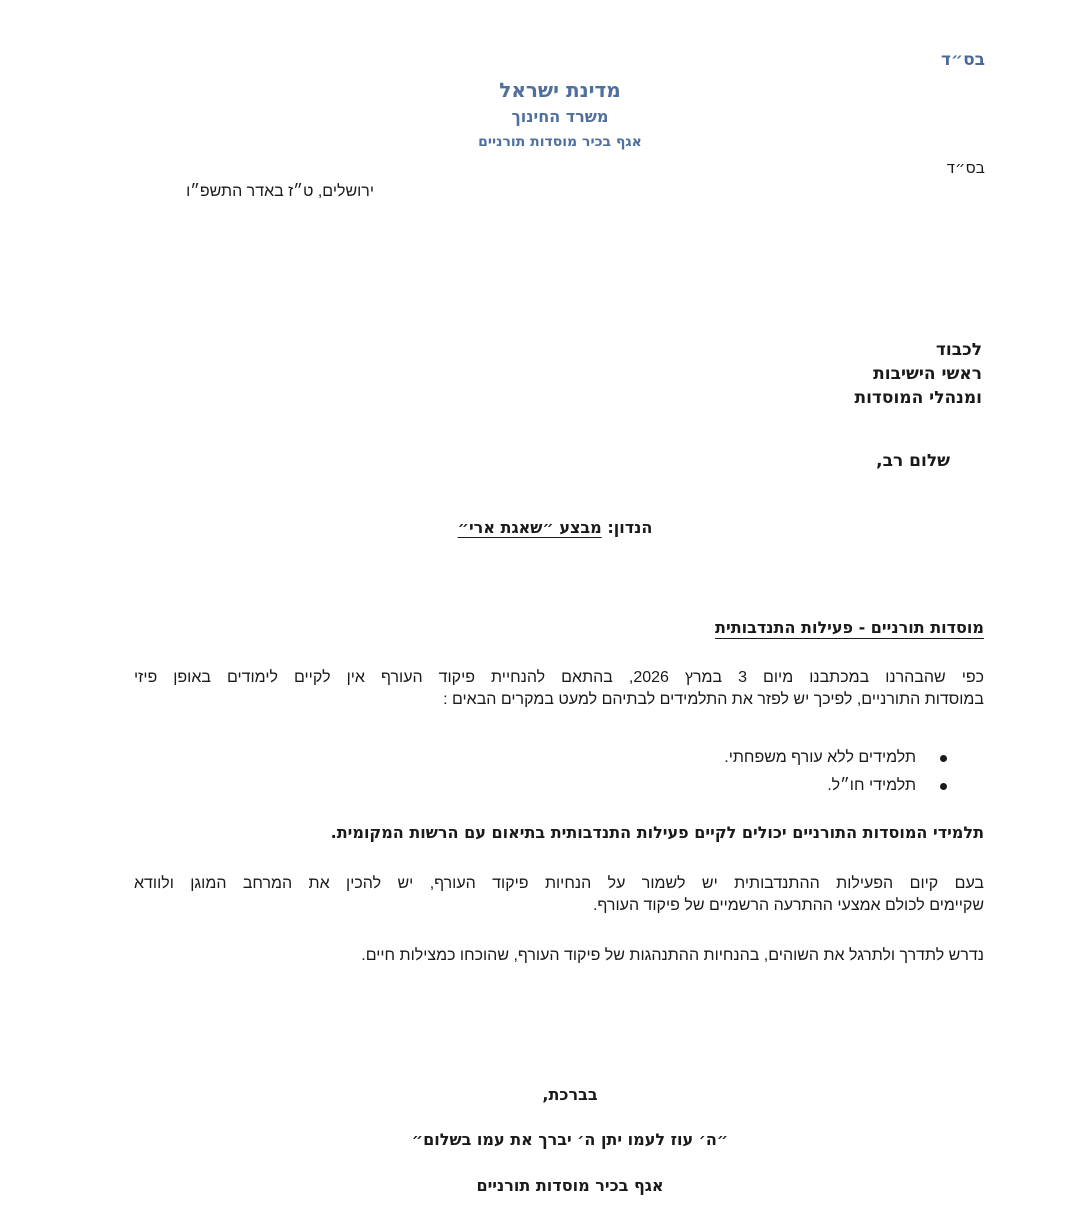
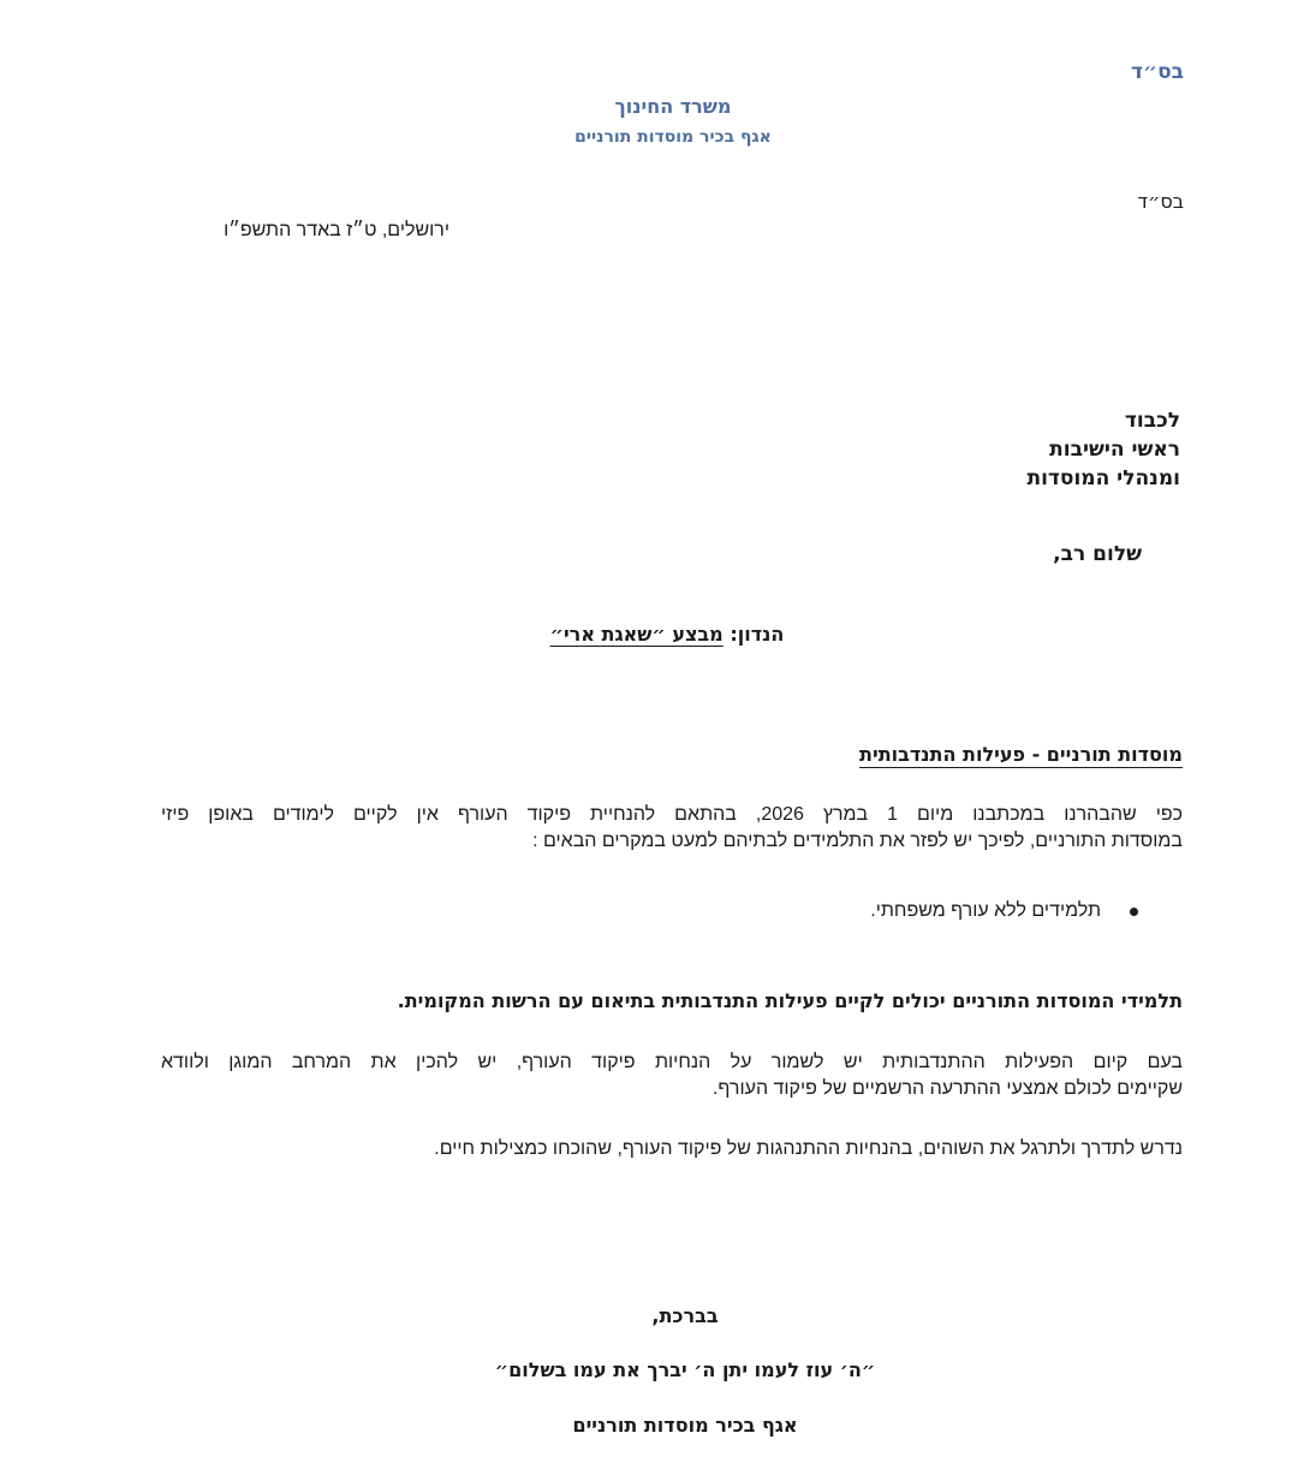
  בס״ד
- מדינת ישראל
  משרד החינוך
  אגף בכיר מוסדות תורניים
  בס״ד
  ירושלים, ט״ז באדר התשפ״ו
  לכבוד
  ראשי הישיבות
  ומנהלי המוסדות
  שלום רב,
  הנדון: מבצע ״שאגת ארי״
  מוסדות תורניים - פעילות התנדבותית
- כפי שהבהרנו במכתבנו מיום 3 במרץ 2026, בהתאם להנחיית פיקוד העורף אין לקיים לימודים באופן פיזי
+ כפי שהבהרנו במכתבנו מיום 1 במרץ 2026, בהתאם להנחיית פיקוד העורף אין לקיים לימודים באופן פיזי
  במוסדות התורניים, לפיכך יש לפזר את התלמידים לבתיהם למעט במקרים הבאים :
  תלמידים ללא עורף משפחתי.
- תלמידי חו״ל.
  תלמידי המוסדות התורניים יכולים לקיים פעילות התנדבותית בתיאום עם הרשות המקומית.
  בעם קיום הפעילות ההתנדבותית יש לשמור על הנחיות פיקוד העורף, יש להכין את המרחב המוגן ולוודא
  שקיימים לכולם אמצעי ההתרעה הרשמיים של פיקוד העורף.
  נדרש לתדרך ולתרגל את השוהים, בהנחיות ההתנהגות של פיקוד העורף, שהוכחו כמצילות חיים.
  בברכת,
  ״ה׳ עוז לעמו יתן ה׳ יברך את עמו בשלום״
  אגף בכיר מוסדות תורניים
